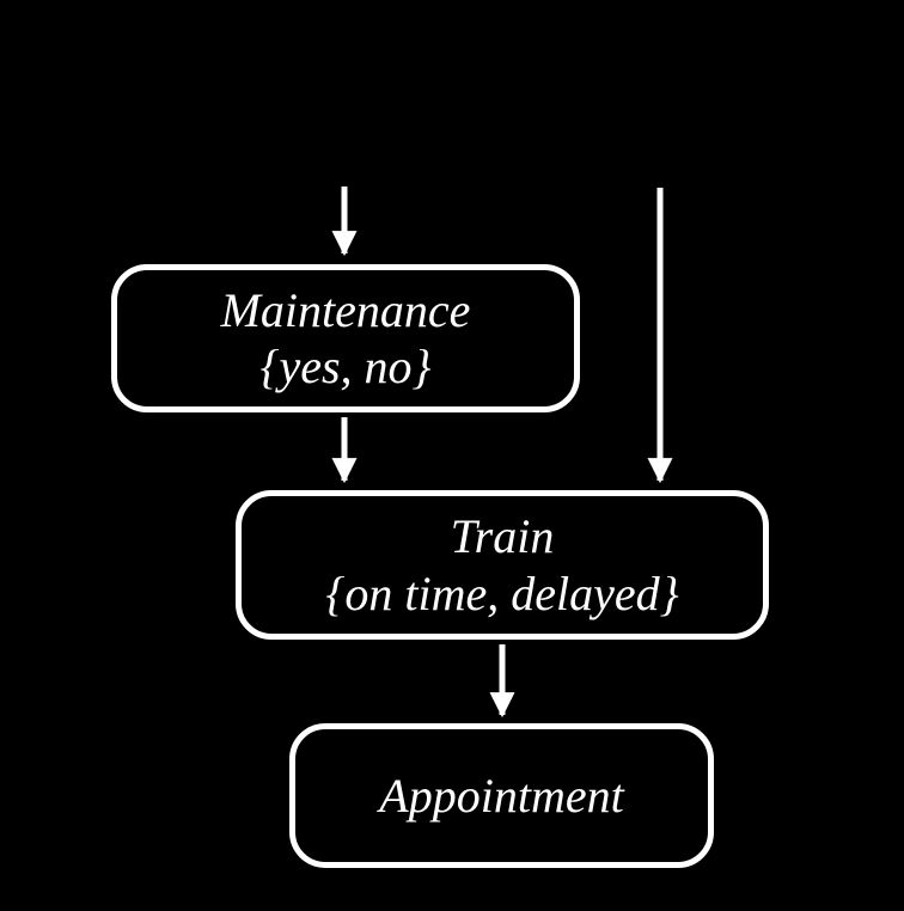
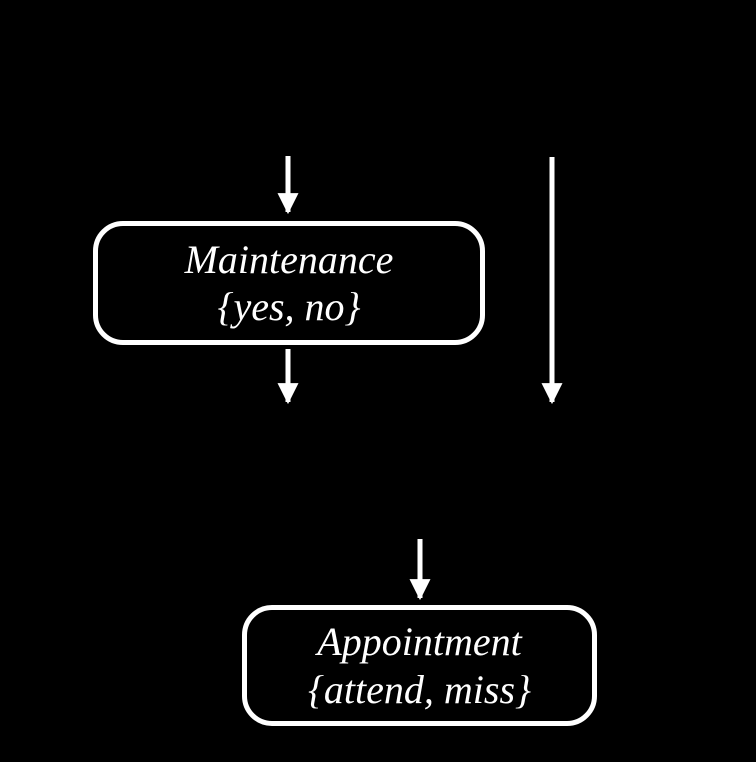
  Maintenance
  {yes, no}
- Train
- {on time, delayed}
  Appointment
+ {attend, miss}
